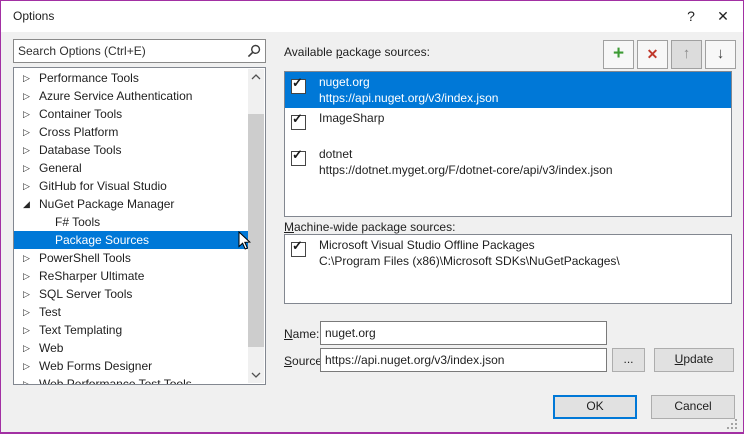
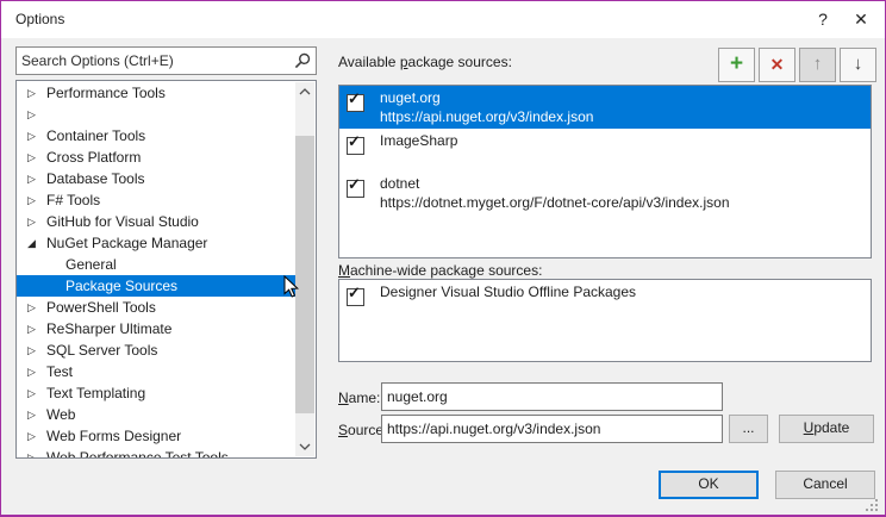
  Options
  ?
  ✕
  Search Options (Ctrl+E)
  ▷
  Performance Tools
  ▷
- Azure Service Authentication
  ▷
  Container Tools
  ▷
  Cross Platform
  ▷
  Database Tools
  ▷
- General
+ F# Tools
  ▷
  GitHub for Visual Studio
  ◢
  NuGet Package Manager
- F# Tools
+ General
  Package Sources
  ▷
  PowerShell Tools
  ▷
  ReSharper Ultimate
  ▷
  SQL Server Tools
  ▷
  Test
  ▷
  Text Templating
  ▷
  Web
  ▷
  Web Forms Designer
  Available package sources:
  +
  ✕
  ↑
  ↓
  ✓
  nuget.org
  https://api.nuget.org/v3/index.json
  ✓
  ImageSharp
  ✓
  dotnet
  https://dotnet.myget.org/F/dotnet-core/api/v3/index.json
  Machine-wide package sources:
  ✓
- Microsoft Visual Studio Offline Packages
+ Designer Visual Studio Offline Packages
- C:\Program Files (x86)\Microsoft SDKs\NuGetPackages\
  Name:
  nuget.org
  Source
  https://api.nuget.org/v3/index.json
  ...
  Update
  OK
  Cancel
